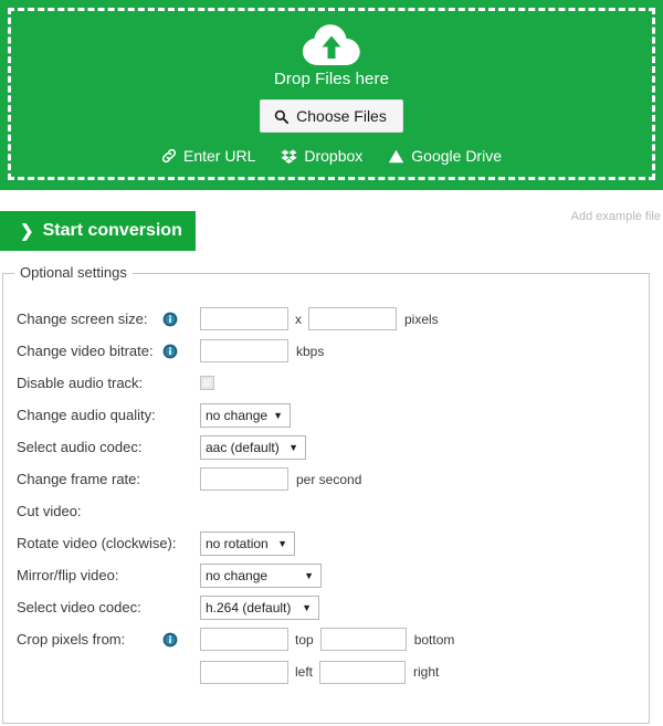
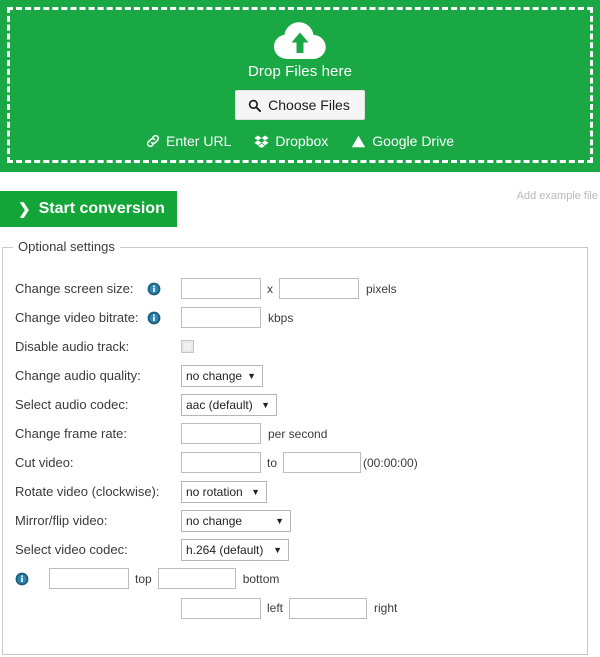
  Drop Files here
  Choose Files
  Enter URL
  Dropbox
  Google Drive
  ❯
  Start conversion
  Add example file
  Optional settings
  Change screen size:
  x
  pixels
  Change video bitrate:
  kbps
  Disable audio track:
  Change audio quality:
  no change
  ▼
  Select audio codec:
  aac (default)
  ▼
  Change frame rate:
  per second
  Cut video:
+ to
+ (00:00:00)
  Rotate video (clockwise):
  no rotation
  ▼
  Mirror/flip video:
  no change
  ▼
  Select video codec:
  h.264 (default)
  ▼
- Crop pixels from:
  top
  bottom
  left
  right
